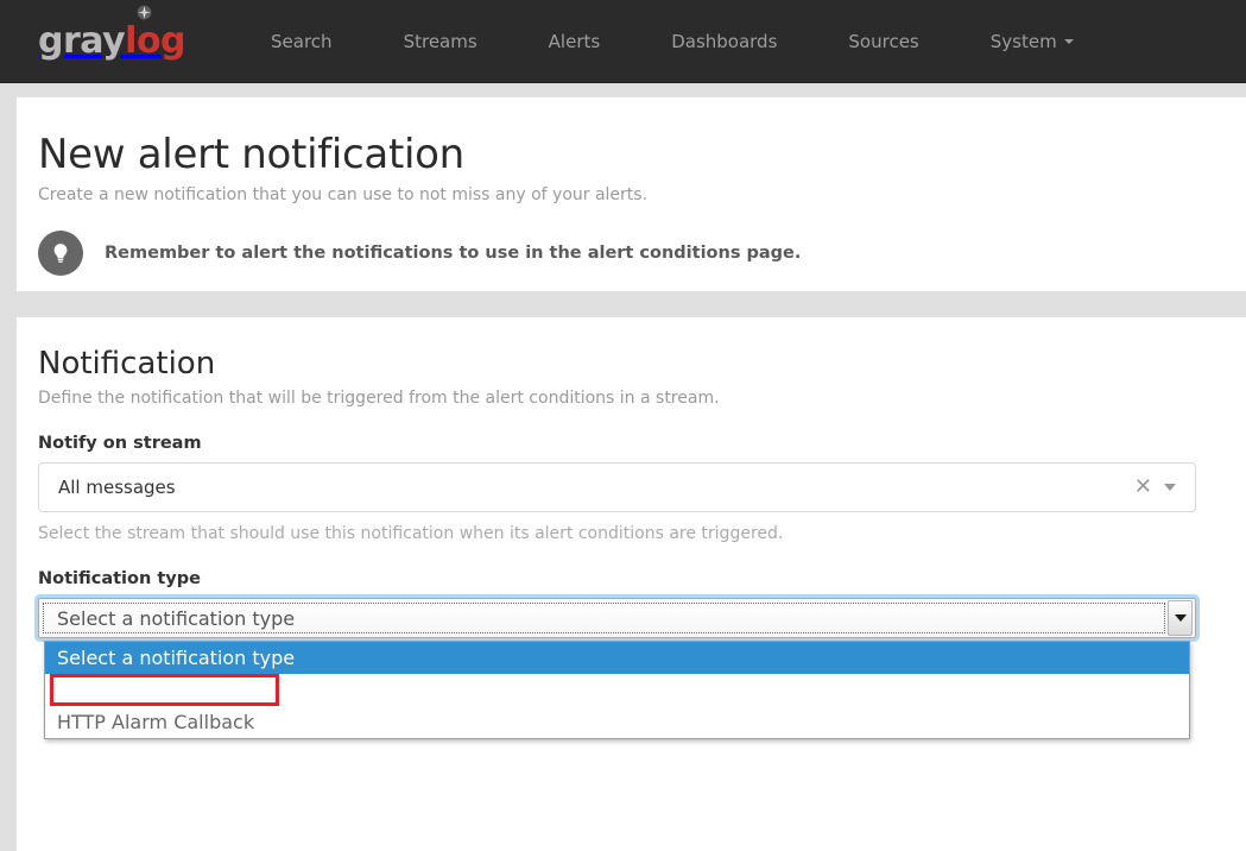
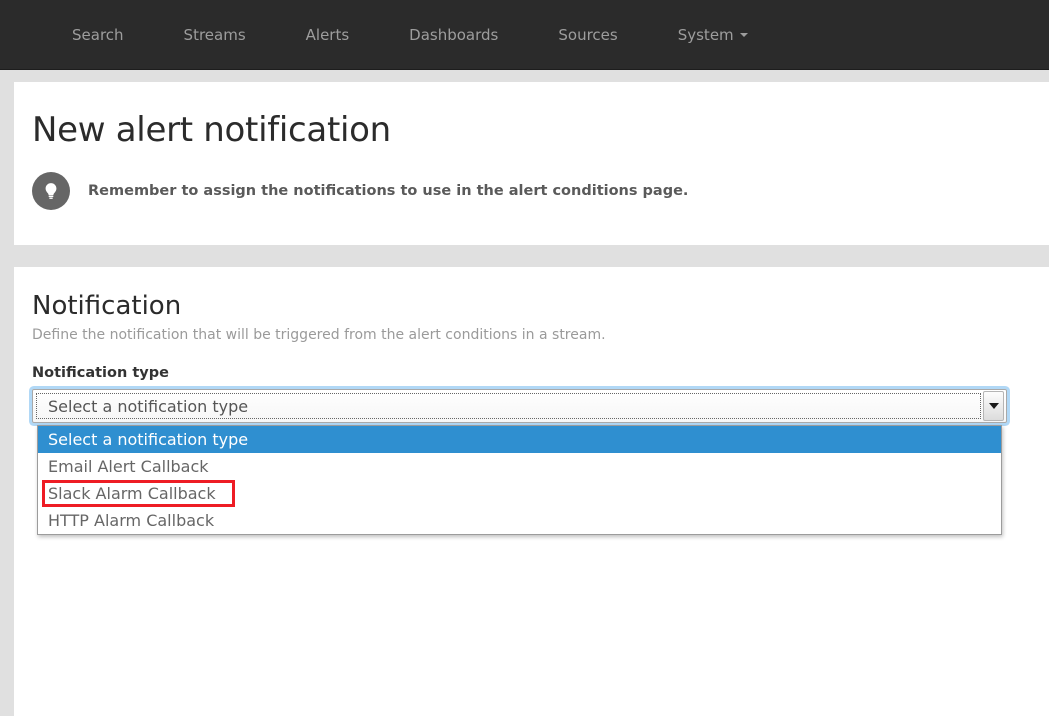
- gray
- log
  Search
  Streams
  Alerts
  Dashboards
  Sources
  System
  New alert notification
- Create a new notification that you can use to not miss any of your alerts.
- Remember to alert the notifications to use in the alert conditions page.
+ Remember to assign the notifications to use in the alert conditions page.
  Notification
  Define the notification that will be triggered from the alert conditions in a stream.
- Notify on stream
- All messages
- ✕
- Select the stream that should use this notification when its alert conditions are triggered.
  Notification type
  Select a notification type
  Select a notification type
+ Email Alert Callback
+ Slack Alarm Callback
  HTTP Alarm Callback
